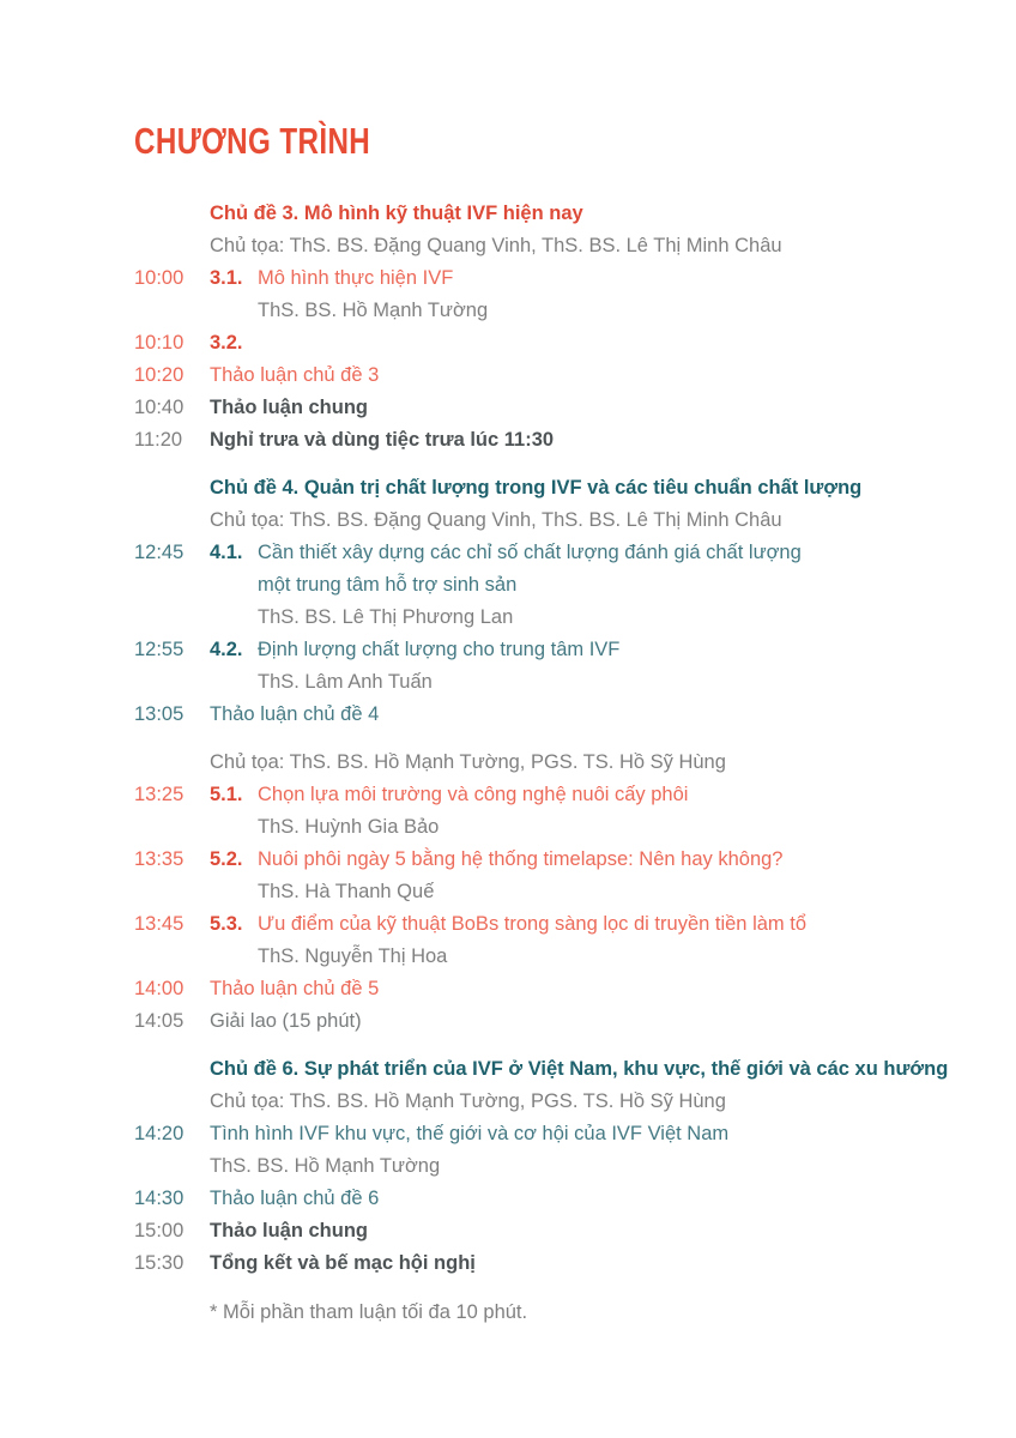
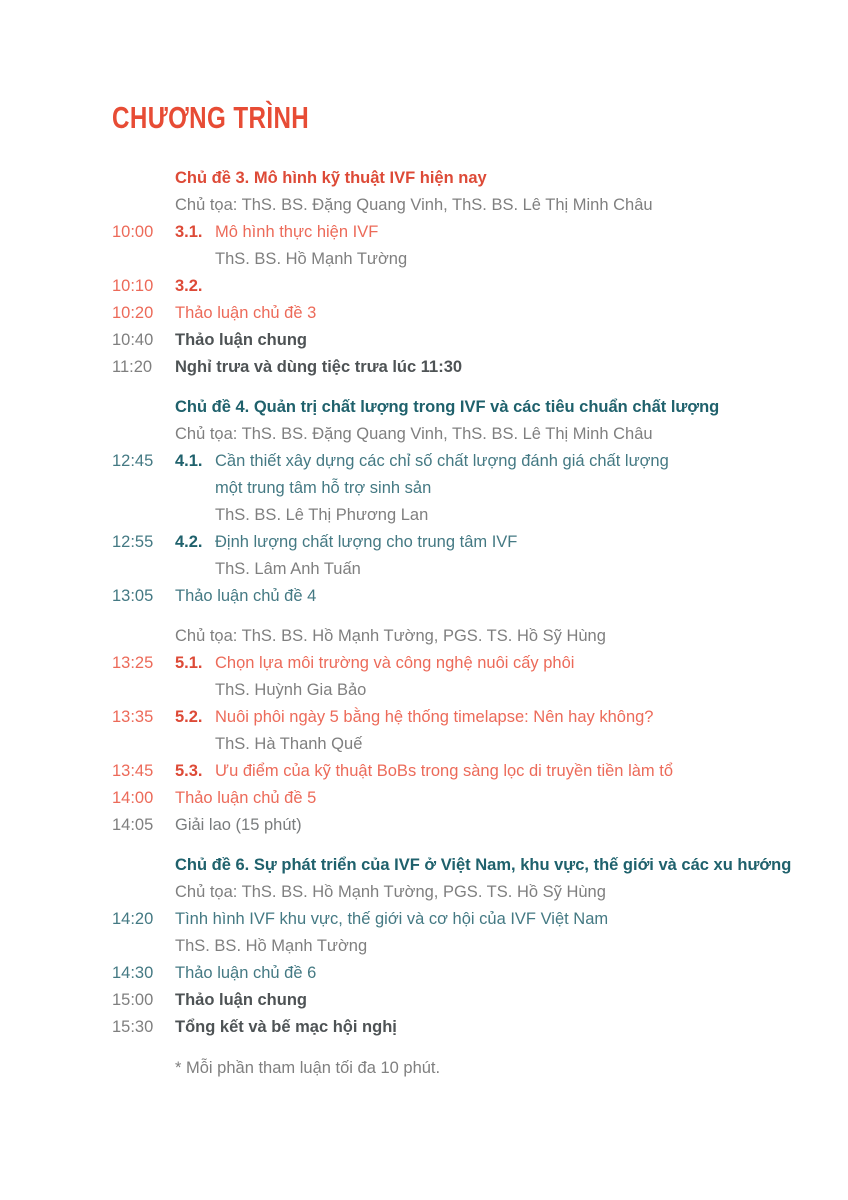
  CHƯƠNG TRÌNH
  Chủ đề 3. Mô hình kỹ thuật IVF hiện nay
  Chủ tọa: ThS. BS. Đặng Quang Vinh, ThS. BS. Lê Thị Minh Châu
  10:00
  3.1.
  Mô hình thực hiện IVF
  ThS. BS. Hồ Mạnh Tường
  10:10
  3.2.
  10:20
  Thảo luận chủ đề 3
  10:40
  Thảo luận chung
  11:20
  Nghỉ trưa và dùng tiệc trưa lúc 11:30
  Chủ đề 4. Quản trị chất lượng trong IVF và các tiêu chuẩn chất lượng
  Chủ tọa: ThS. BS. Đặng Quang Vinh, ThS. BS. Lê Thị Minh Châu
  12:45
  4.1.
  Cần thiết xây dựng các chỉ số chất lượng đánh giá chất lượng
  một trung tâm hỗ trợ sinh sản
  ThS. BS. Lê Thị Phương Lan
  12:55
  4.2.
  Định lượng chất lượng cho trung tâm IVF
  ThS. Lâm Anh Tuấn
  13:05
  Thảo luận chủ đề 4
  Chủ tọa: ThS. BS. Hồ Mạnh Tường, PGS. TS. Hồ Sỹ Hùng
  13:25
  5.1.
  Chọn lựa môi trường và công nghệ nuôi cấy phôi
  ThS. Huỳnh Gia Bảo
  13:35
  5.2.
  Nuôi phôi ngày 5 bằng hệ thống timelapse: Nên hay không?
  ThS. Hà Thanh Quế
  13:45
  5.3.
  Ưu điểm của kỹ thuật BoBs trong sàng lọc di truyền tiền làm tổ
- ThS. Nguyễn Thị Hoa
  14:00
  Thảo luận chủ đề 5
  14:05
  Giải lao (15 phút)
  Chủ đề 6. Sự phát triển của IVF ở Việt Nam, khu vực, thế giới và các xu hướng
  Chủ tọa: ThS. BS. Hồ Mạnh Tường, PGS. TS. Hồ Sỹ Hùng
  14:20
  Tình hình IVF khu vực, thế giới và cơ hội của IVF Việt Nam
  ThS. BS. Hồ Mạnh Tường
  14:30
  Thảo luận chủ đề 6
  15:00
  Thảo luận chung
  15:30
  Tổng kết và bế mạc hội nghị
  * Mỗi phần tham luận tối đa 10 phút.
